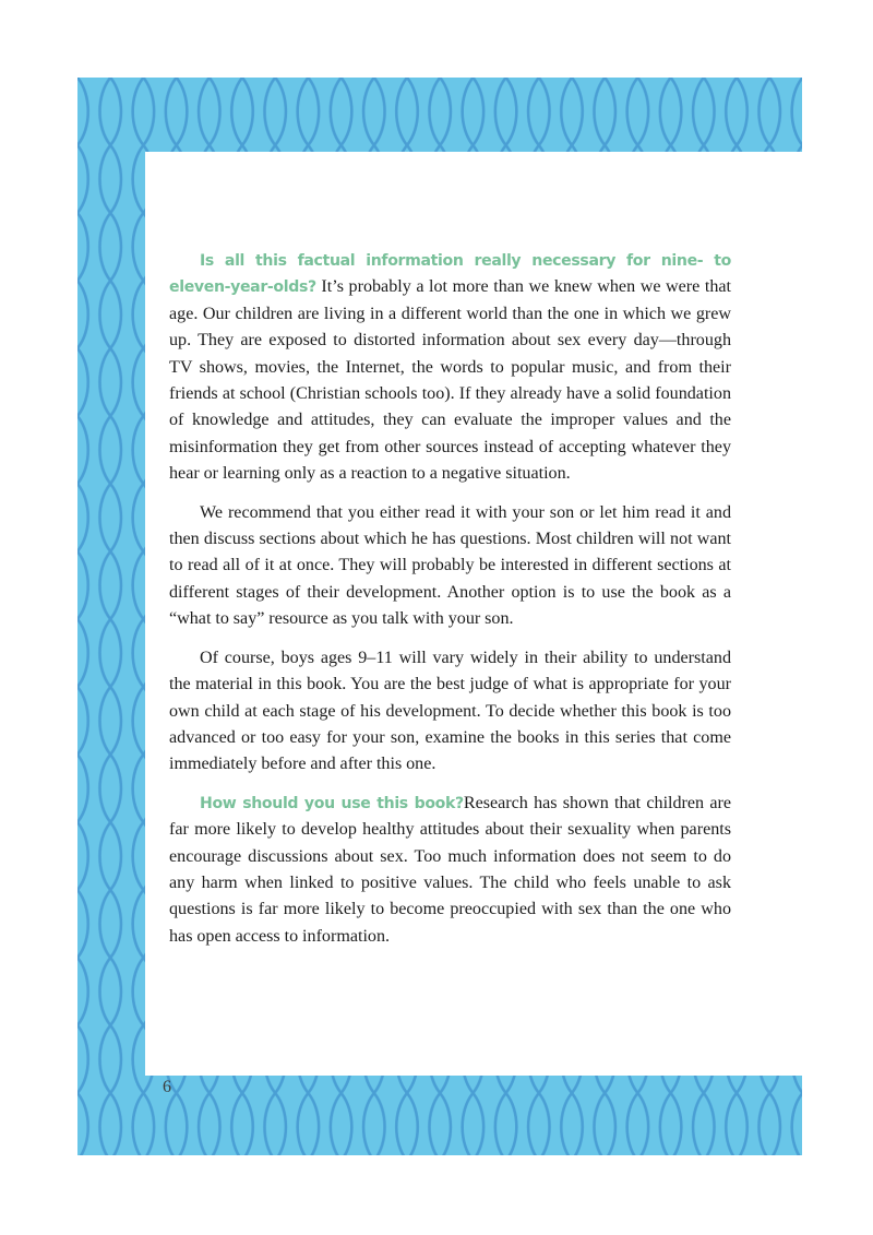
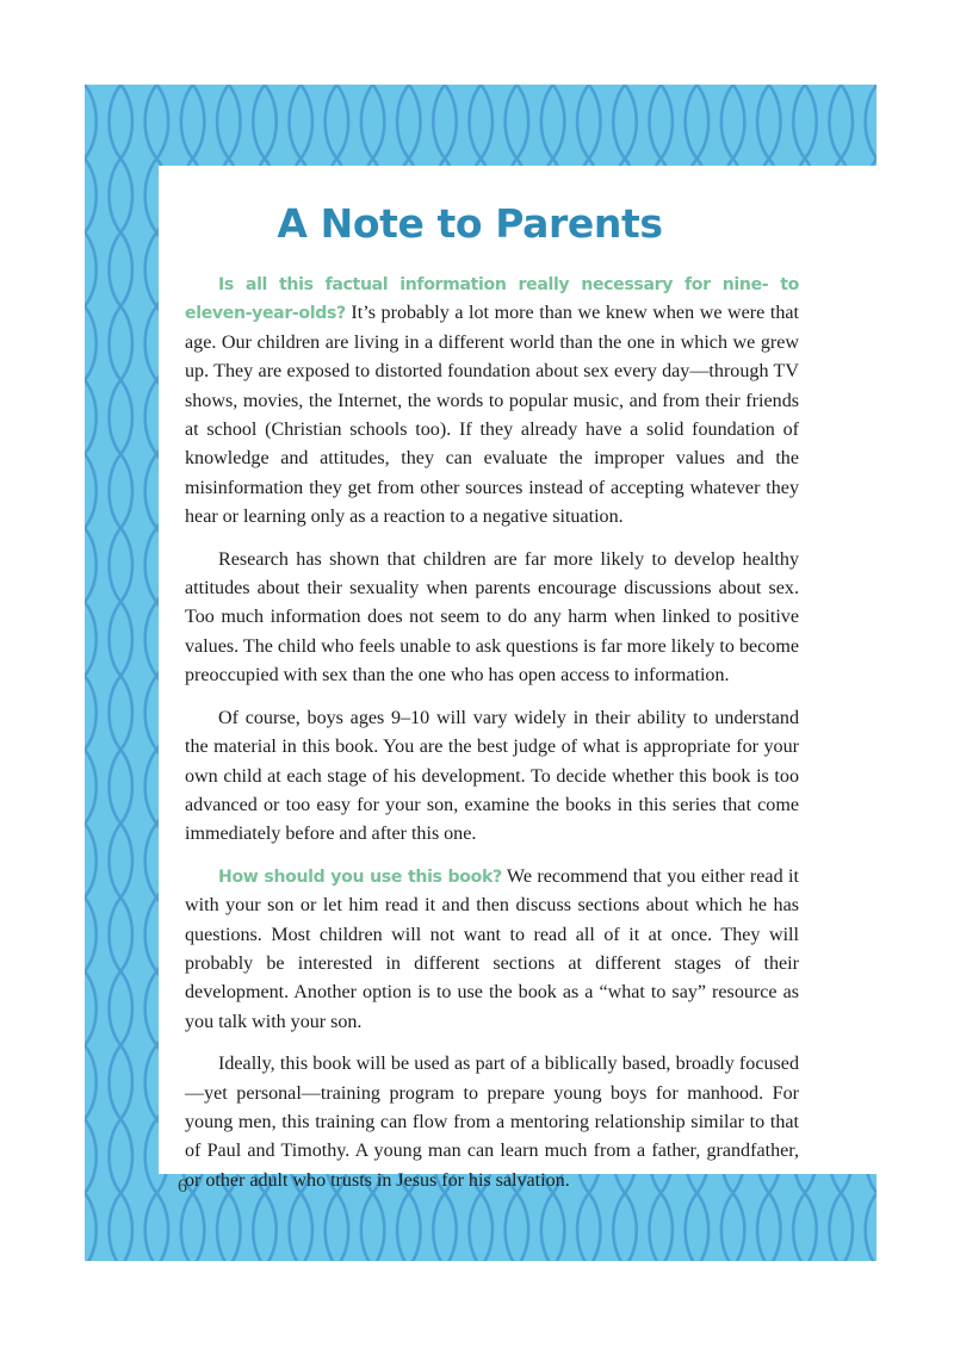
+ A Note to Parents
- Is all this factual information really necessary for nine- to eleven-year-olds? It’s probably a lot more than we knew when we were that age. Our children are living in a different world than the one in which we grew up. They are exposed to distorted information about sex every day—through TV shows, movies, the Internet, the words to popular music, and from their friends at school (Christian schools too). If they already have a solid foundation of knowledge and attitudes, they can evaluate the improper values and the misinformation they get from other sources instead of accepting whatever they hear or learning only as a reaction to a negative situation.
+ Is all this factual information really necessary for nine- to eleven-year-olds? It’s probably a lot more than we knew when we were that age. Our children are living in a different world than the one in which we grew up. They are exposed to distorted foundation about sex every day—through TV shows, movies, the Internet, the words to popular music, and from their friends at school (Christian schools too). If they already have a solid foundation of knowledge and attitudes, they can evaluate the improper values and the misinformation they get from other sources instead of accepting whatever they hear or learning only as a reaction to a negative situation.
- We recommend that you either read it with your son or let him read it and then discuss sections about which he has questions. Most children will not want to read all of it at once. They will probably be interested in different sections at different stages of their development. Another option is to use the book as a “what to say” resource as you talk with your son.
+ Research has shown that children are far more likely to develop healthy attitudes about their sexuality when parents encourage discussions about sex. Too much information does not seem to do any harm when linked to positive values. The child who feels unable to ask questions is far more likely to become preoccupied with sex than the one who has open access to information.
- Of course, boys ages 9–11 will vary widely in their ability to understand the material in this book. You are the best judge of what is appropriate for your own child at each stage of his development. To decide whether this book is too advanced or too easy for your son, examine the books in this series that come immediately before and after this one.
+ Of course, boys ages 9–10 will vary widely in their ability to understand the material in this book. You are the best judge of what is appropriate for your own child at each stage of his development. To decide whether this book is too advanced or too easy for your son, examine the books in this series that come immediately before and after this one.
- How should you use this book?Research has shown that children are far more likely to develop healthy attitudes about their sexuality when parents encourage discussions about sex. Too much information does not seem to do any harm when linked to positive values. The child who feels unable to ask questions is far more likely to become preoccupied with sex than the one who has open access to information.
+ How should you use this book? We recommend that you either read it with your son or let him read it and then discuss sections about which he has questions. Most children will not want to read all of it at once. They will probably be interested in different sections at different stages of their development. Another option is to use the book as a “what to say” resource as you talk with your son.
+ Ideally, this book will be used as part of a biblically based, broadly focused—yet personal—training program to prepare young boys for manhood. For young men, this training can flow from a mentoring relationship similar to that of Paul and Timothy. A young man can learn much from a father, grandfather, or other adult who trusts in Jesus for his salvation.
  6
